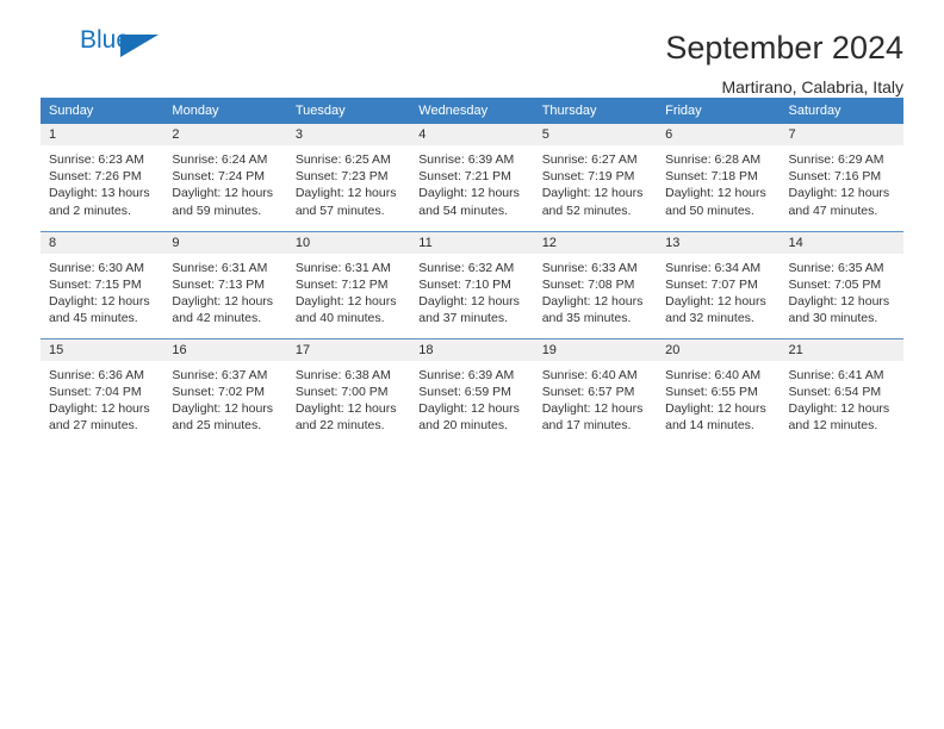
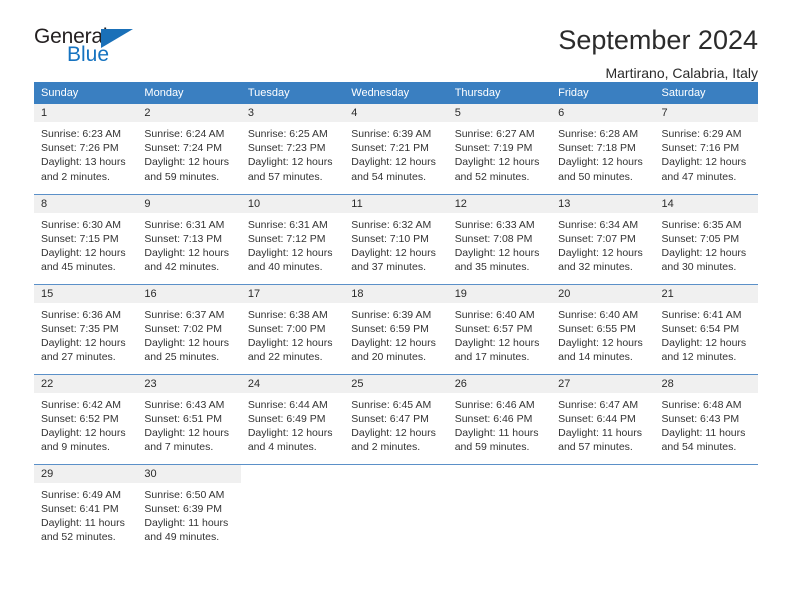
+ General
  Blue
  September 2024
  Martirano, Calabria, Italy
  Sunday	Monday	Tuesday	Wednesday	Thursday	Friday	Saturday
  1Sunrise: 6:23 AMSunset: 7:26 PMDaylight: 13 hoursand 2 minutes.	2Sunrise: 6:24 AMSunset: 7:24 PMDaylight: 12 hoursand 59 minutes.	3Sunrise: 6:25 AMSunset: 7:23 PMDaylight: 12 hoursand 57 minutes.	4Sunrise: 6:39 AMSunset: 7:21 PMDaylight: 12 hoursand 54 minutes.	5Sunrise: 6:27 AMSunset: 7:19 PMDaylight: 12 hoursand 52 minutes.	6Sunrise: 6:28 AMSunset: 7:18 PMDaylight: 12 hoursand 50 minutes.	7Sunrise: 6:29 AMSunset: 7:16 PMDaylight: 12 hoursand 47 minutes.
  8Sunrise: 6:30 AMSunset: 7:15 PMDaylight: 12 hoursand 45 minutes.	9Sunrise: 6:31 AMSunset: 7:13 PMDaylight: 12 hoursand 42 minutes.	10Sunrise: 6:31 AMSunset: 7:12 PMDaylight: 12 hoursand 40 minutes.	11Sunrise: 6:32 AMSunset: 7:10 PMDaylight: 12 hoursand 37 minutes.	12Sunrise: 6:33 AMSunset: 7:08 PMDaylight: 12 hoursand 35 minutes.	13Sunrise: 6:34 AMSunset: 7:07 PMDaylight: 12 hoursand 32 minutes.	14Sunrise: 6:35 AMSunset: 7:05 PMDaylight: 12 hoursand 30 minutes.
- 15Sunrise: 6:36 AMSunset: 7:04 PMDaylight: 12 hoursand 27 minutes.	16Sunrise: 6:37 AMSunset: 7:02 PMDaylight: 12 hoursand 25 minutes.	17Sunrise: 6:38 AMSunset: 7:00 PMDaylight: 12 hoursand 22 minutes.	18Sunrise: 6:39 AMSunset: 6:59 PMDaylight: 12 hoursand 20 minutes.	19Sunrise: 6:40 AMSunset: 6:57 PMDaylight: 12 hoursand 17 minutes.	20Sunrise: 6:40 AMSunset: 6:55 PMDaylight: 12 hoursand 14 minutes.	21Sunrise: 6:41 AMSunset: 6:54 PMDaylight: 12 hoursand 12 minutes.
+ 15Sunrise: 6:36 AMSunset: 7:35 PMDaylight: 12 hoursand 27 minutes.	16Sunrise: 6:37 AMSunset: 7:02 PMDaylight: 12 hoursand 25 minutes.	17Sunrise: 6:38 AMSunset: 7:00 PMDaylight: 12 hoursand 22 minutes.	18Sunrise: 6:39 AMSunset: 6:59 PMDaylight: 12 hoursand 20 minutes.	19Sunrise: 6:40 AMSunset: 6:57 PMDaylight: 12 hoursand 17 minutes.	20Sunrise: 6:40 AMSunset: 6:55 PMDaylight: 12 hoursand 14 minutes.	21Sunrise: 6:41 AMSunset: 6:54 PMDaylight: 12 hoursand 12 minutes.
+ 22Sunrise: 6:42 AMSunset: 6:52 PMDaylight: 12 hoursand 9 minutes.	23Sunrise: 6:43 AMSunset: 6:51 PMDaylight: 12 hoursand 7 minutes.	24Sunrise: 6:44 AMSunset: 6:49 PMDaylight: 12 hoursand 4 minutes.	25Sunrise: 6:45 AMSunset: 6:47 PMDaylight: 12 hoursand 2 minutes.	26Sunrise: 6:46 AMSunset: 6:46 PMDaylight: 11 hoursand 59 minutes.	27Sunrise: 6:47 AMSunset: 6:44 PMDaylight: 11 hoursand 57 minutes.	28Sunrise: 6:48 AMSunset: 6:43 PMDaylight: 11 hoursand 54 minutes.
+ 29Sunrise: 6:49 AMSunset: 6:41 PMDaylight: 11 hoursand 52 minutes.	30Sunrise: 6:50 AMSunset: 6:39 PMDaylight: 11 hoursand 49 minutes.
